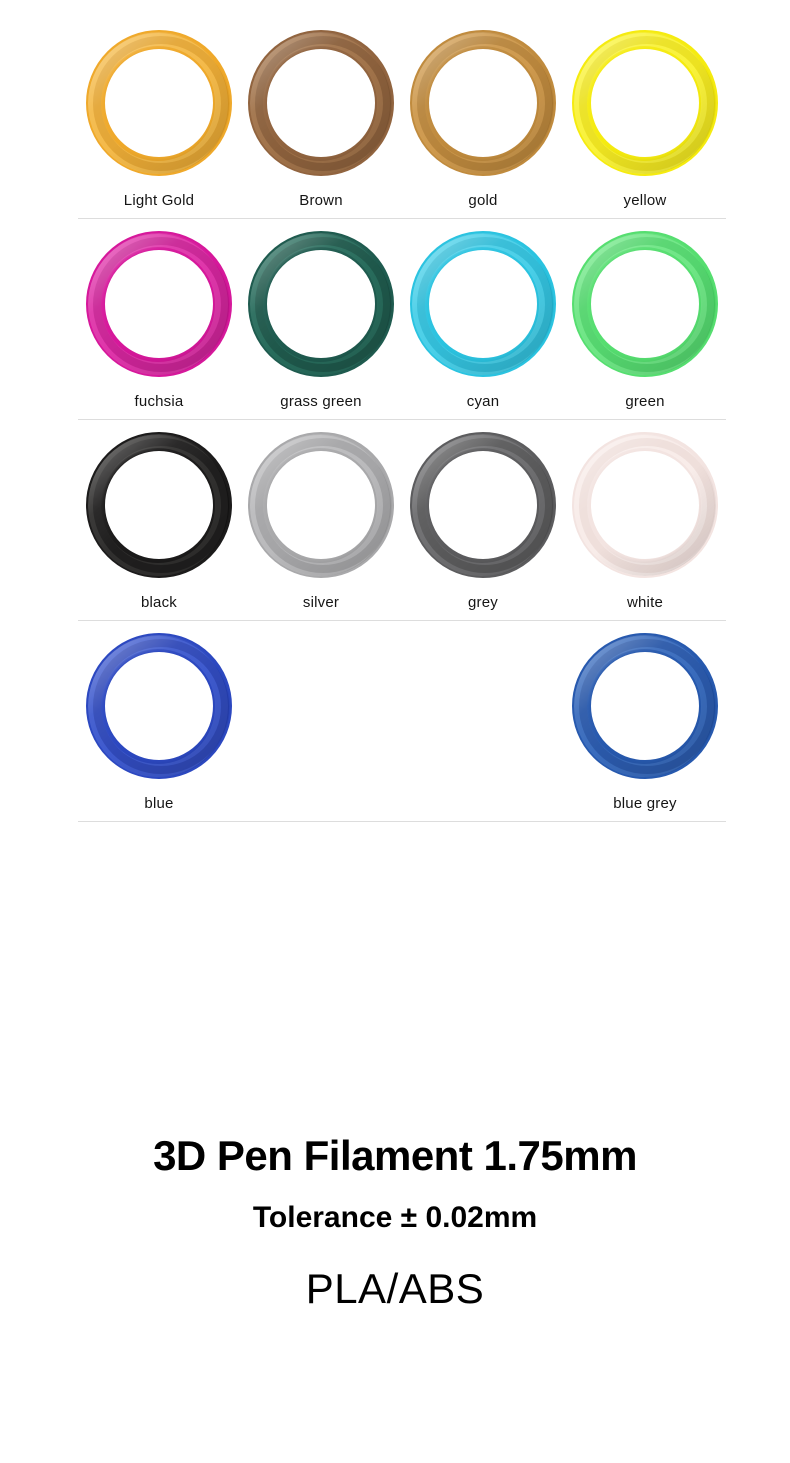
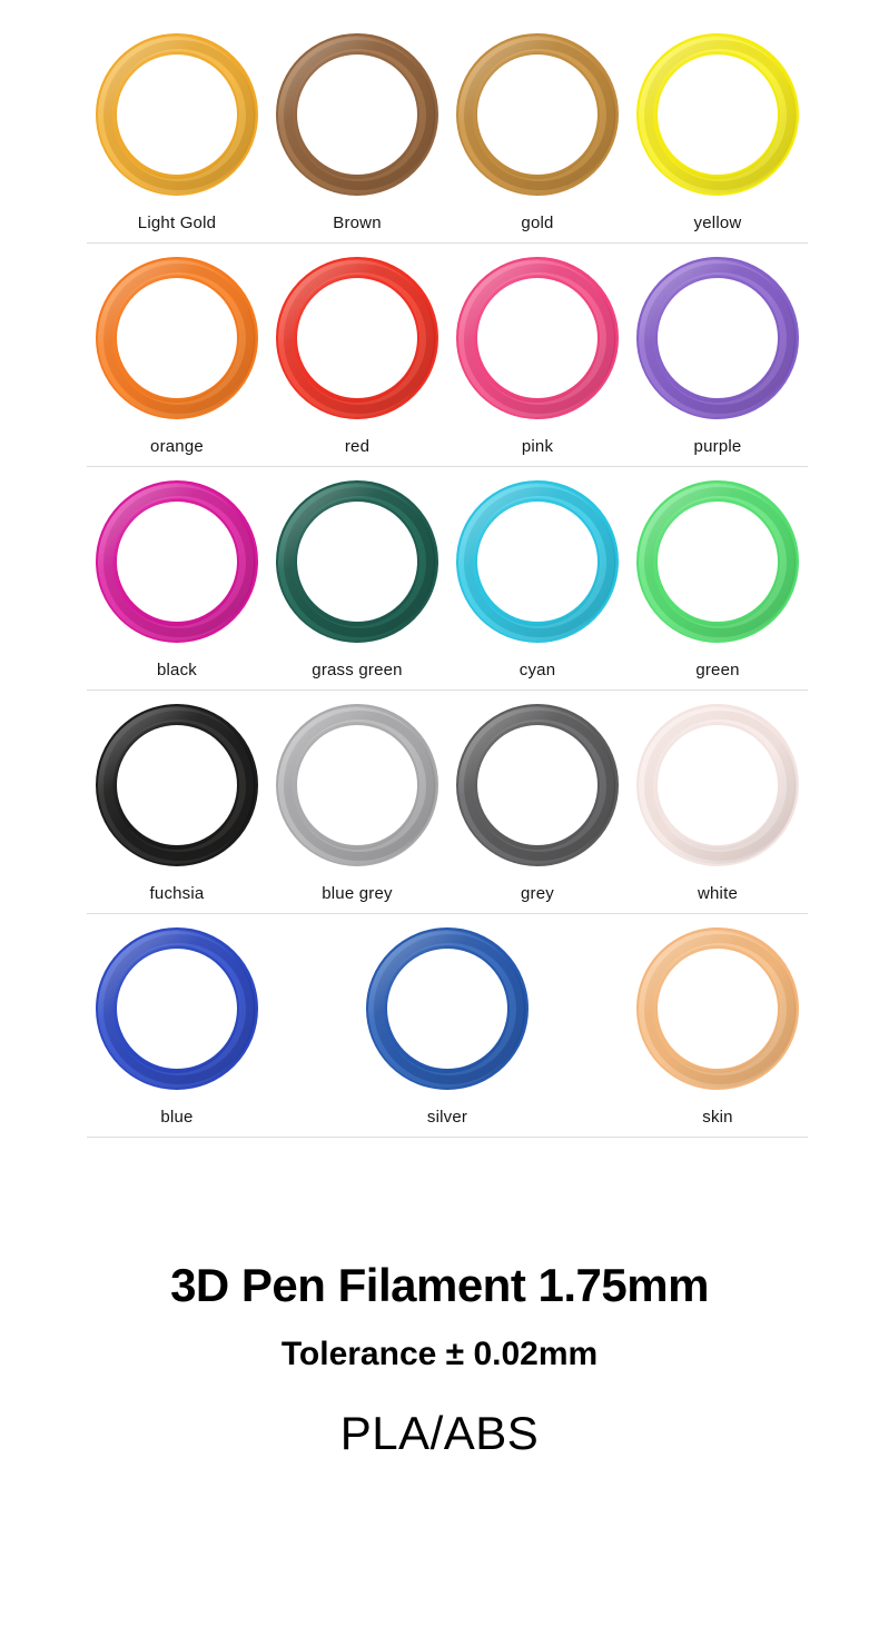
  Light Gold
  Brown
  gold
  yellow
+ orange
+ red
+ pink
+ purple
- fuchsia
+ black
  grass green
  cyan
  green
- black
+ fuchsia
- silver
+ blue grey
  grey
  white
  blue
- blue grey
+ silver
+ skin
  3D Pen Filament 1.75mm
  Tolerance ± 0.02mm
  PLA/ABS
